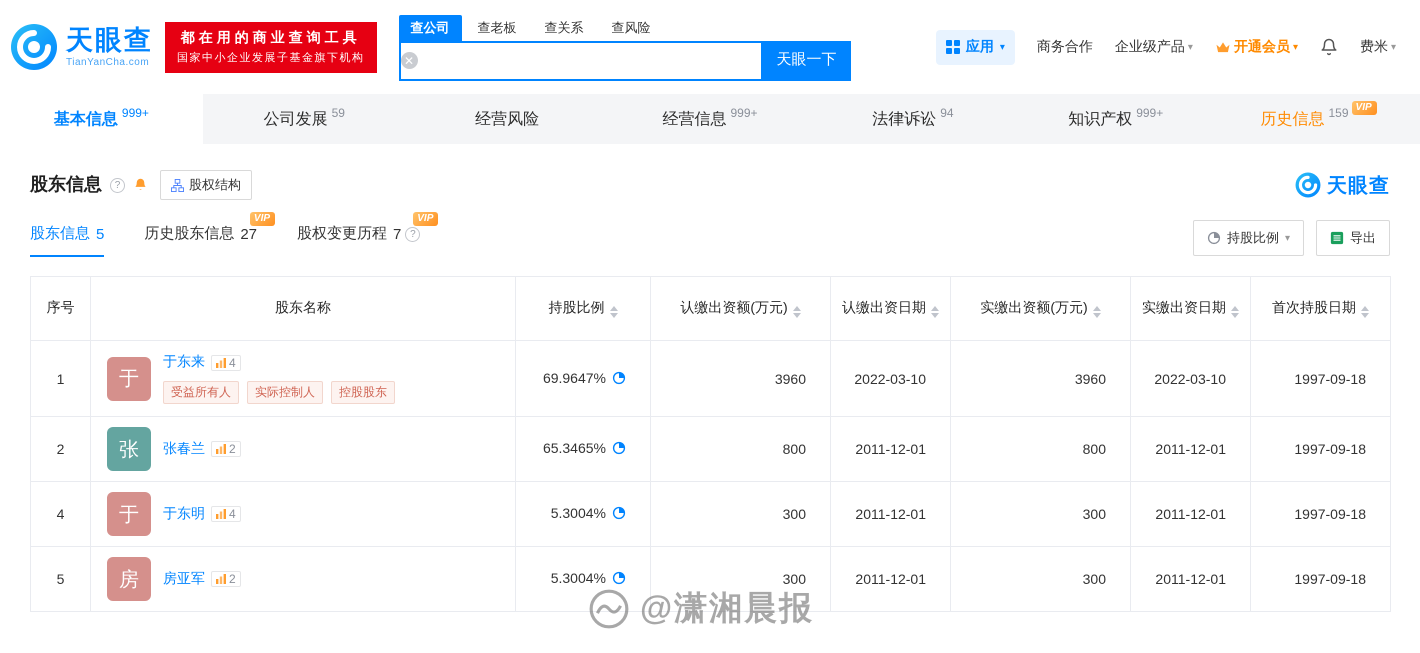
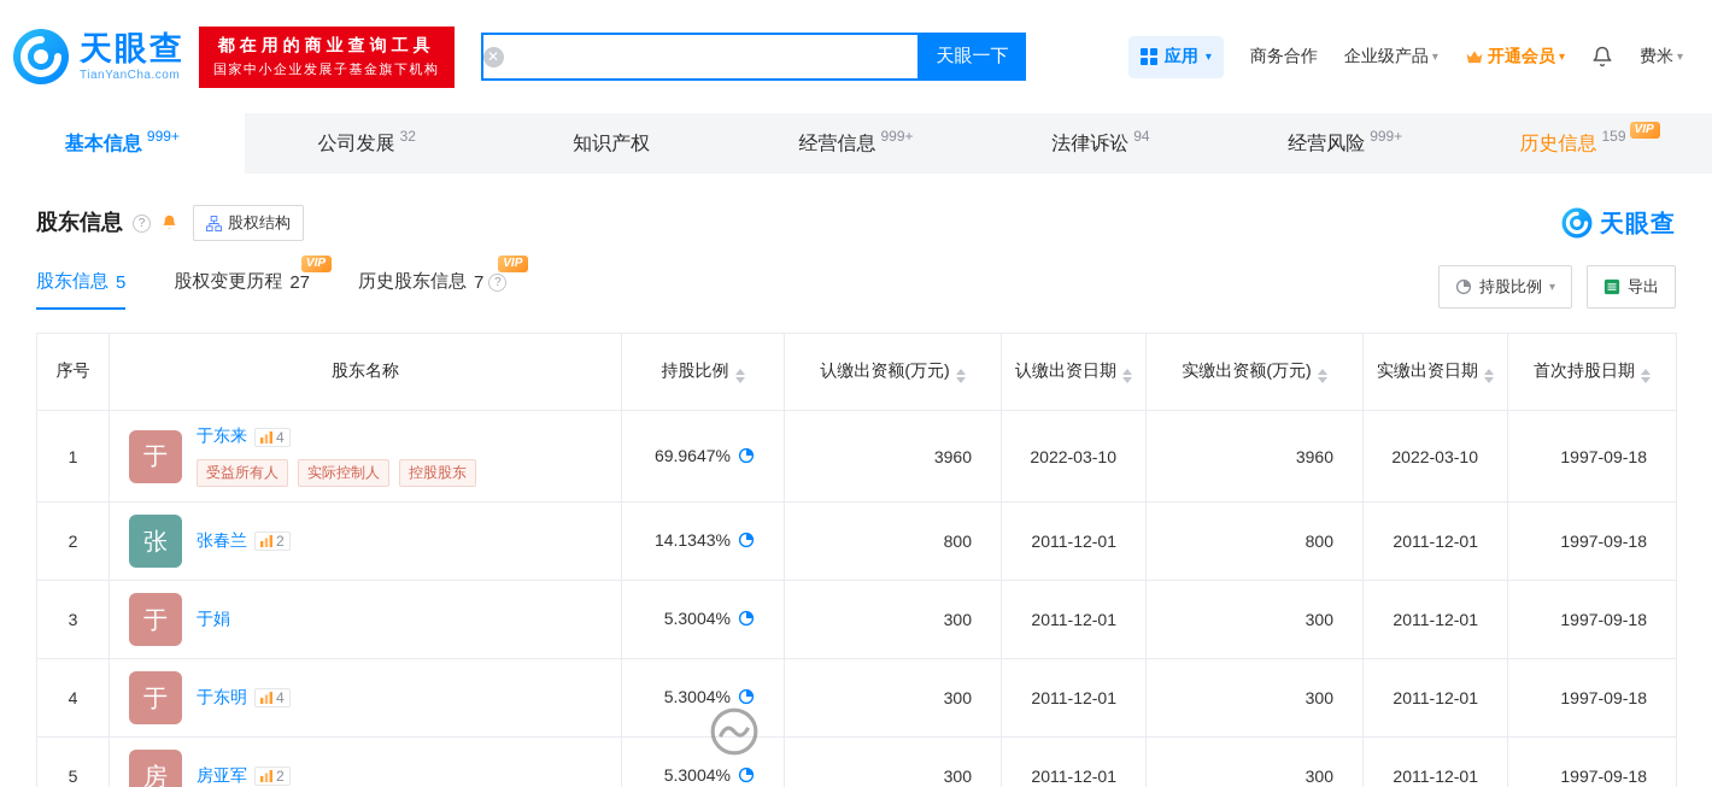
  天眼查
  TianYanCha.com
  都在用的商业查询工具
  国家中小企业发展子基金旗下机构
- 查公司
- 查老板
- 查关系
- 查风险
  ✕
  天眼一下
  应用
  ▾
  商务合作
  企业级产品
  ▾
  开通会员
  ▾
  费米
  ▾
  基本信息
  999+
  公司发展
- 59
+ 32
- 经营风险
+ 知识产权
  经营信息
  999+
  法律诉讼
  94
- 知识产权
+ 经营风险
  999+
  历史信息
  159
  VIP
  股东信息
  ?
  股权结构
  天眼查
  股东信息
  5
- 历史股东信息
+ 股权变更历程
  27
  VIP
- 股权变更历程
+ 历史股东信息
  7
  VIP
  ?
  持股比例
  ▾
  导出
  序号	股东名称	持股比例	认缴出资额(万元)	认缴出资日期	实缴出资额(万元)	实缴出资日期	首次持股日期
  1	于于东来 4受益所有人 实际控制人 控股股东	69.9647%	3960	2022-03-10	3960	2022-03-10	1997-09-18
- 2	张 张春兰 2	65.3465%	800	2011-12-01	800	2011-12-01	1997-09-18
+ 2	张 张春兰 2	14.1343%	800	2011-12-01	800	2011-12-01	1997-09-18
+ 3	于 于娟	5.3004%	300	2011-12-01	300	2011-12-01	1997-09-18
  4	于 于东明 4	5.3004%	300	2011-12-01	300	2011-12-01	1997-09-18
  5	房 房亚军 2	5.3004%	300	2011-12-01	300	2011-12-01	1997-09-18
- @潇湘晨报
